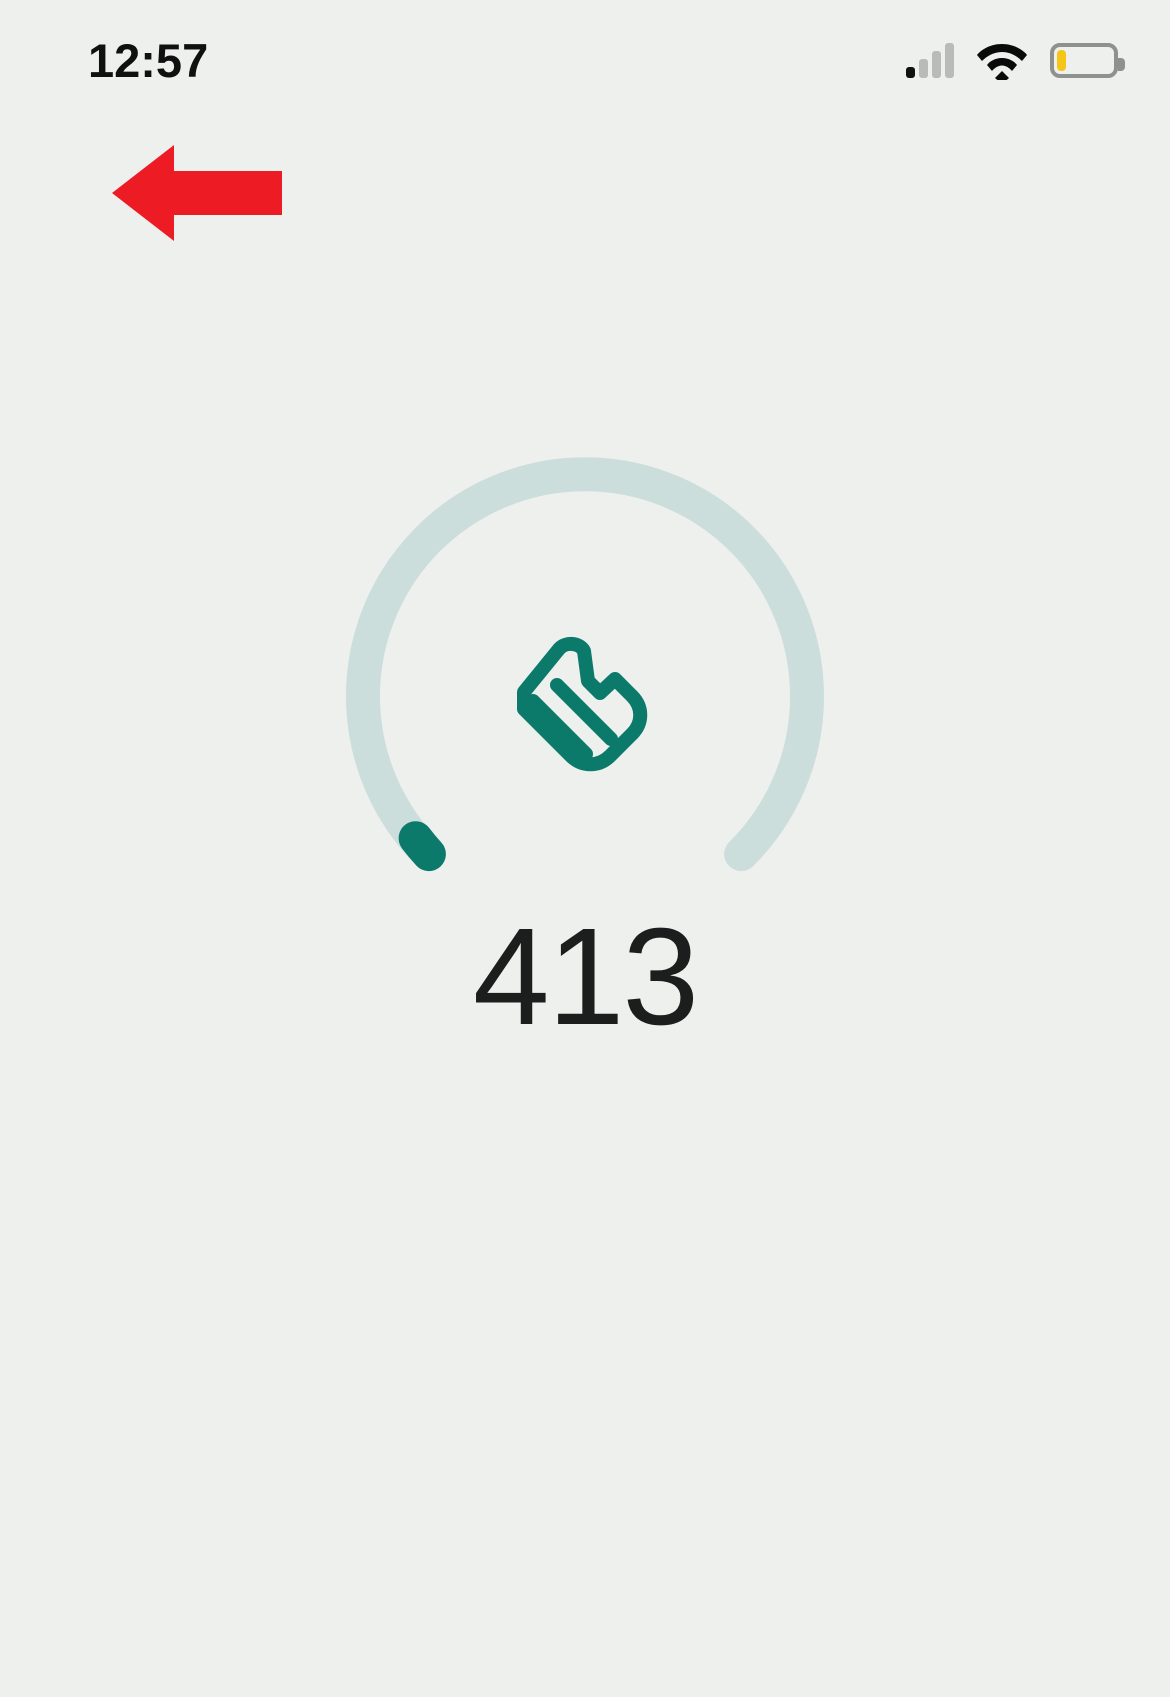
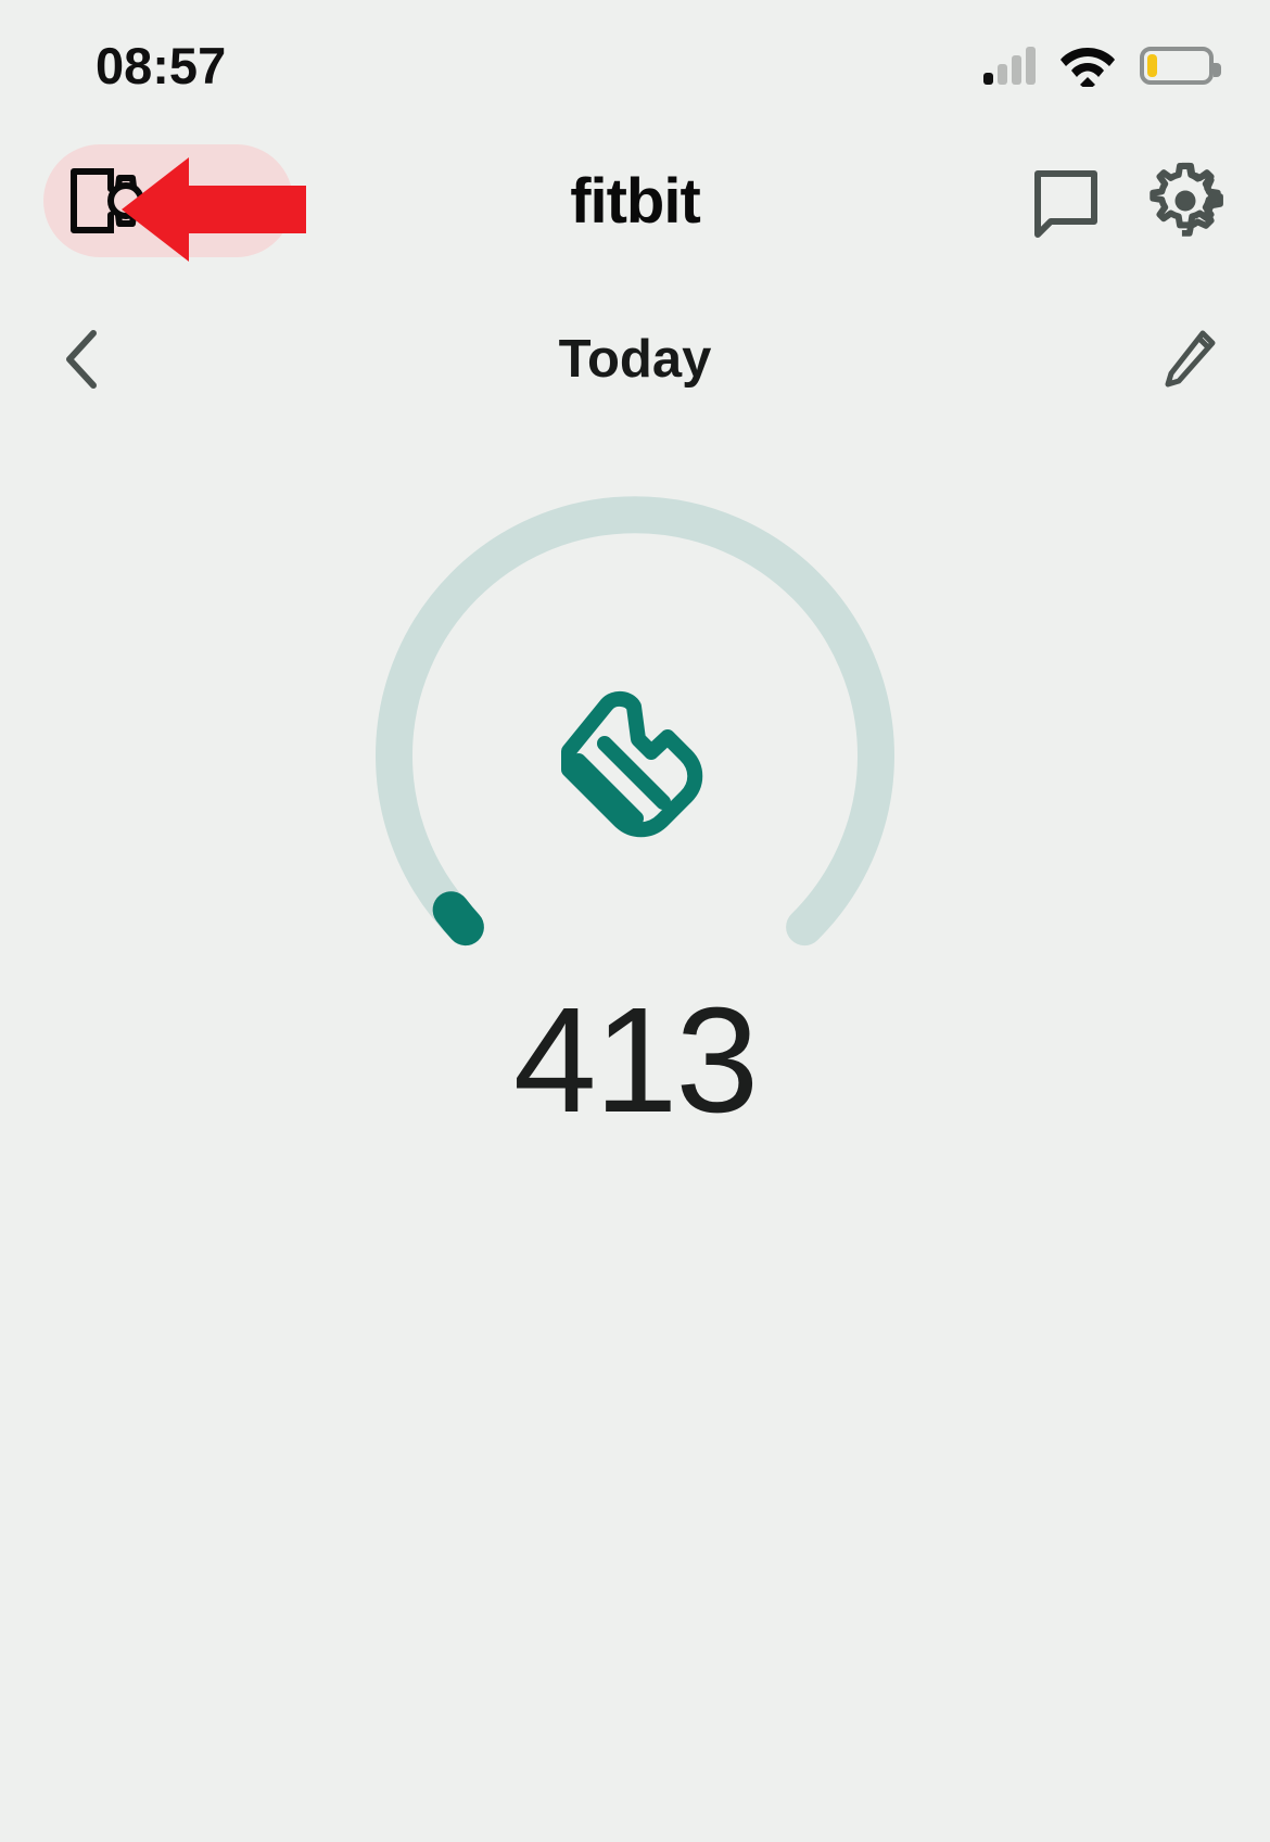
- 12:57
+ 08:57
+ fitbit
+ Today
  413
